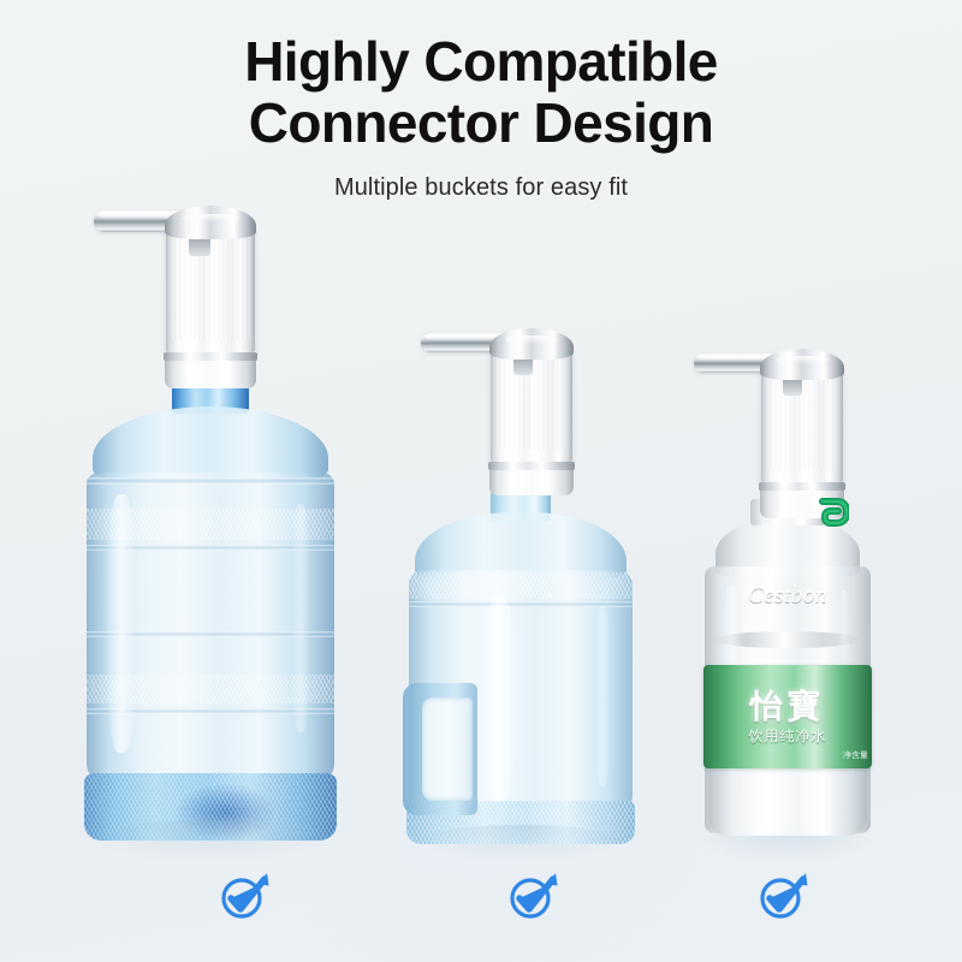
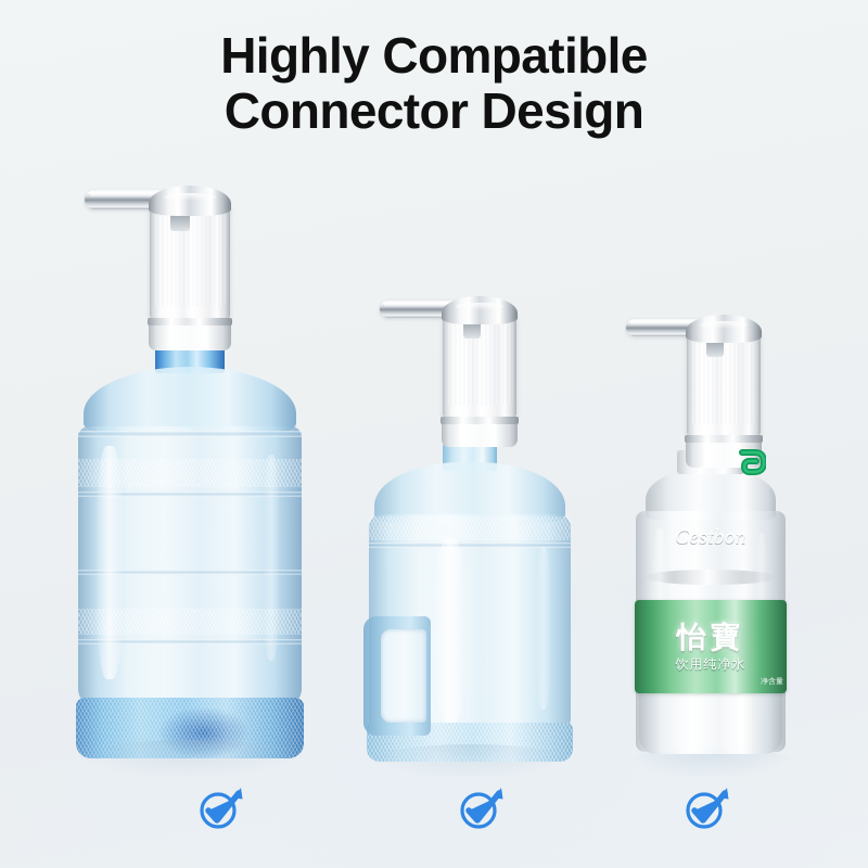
  Highly Compatible
  Connector Design
- Multiple buckets for easy fit
  Cestbon
  怡寶
  饮用纯净水
  净含量
